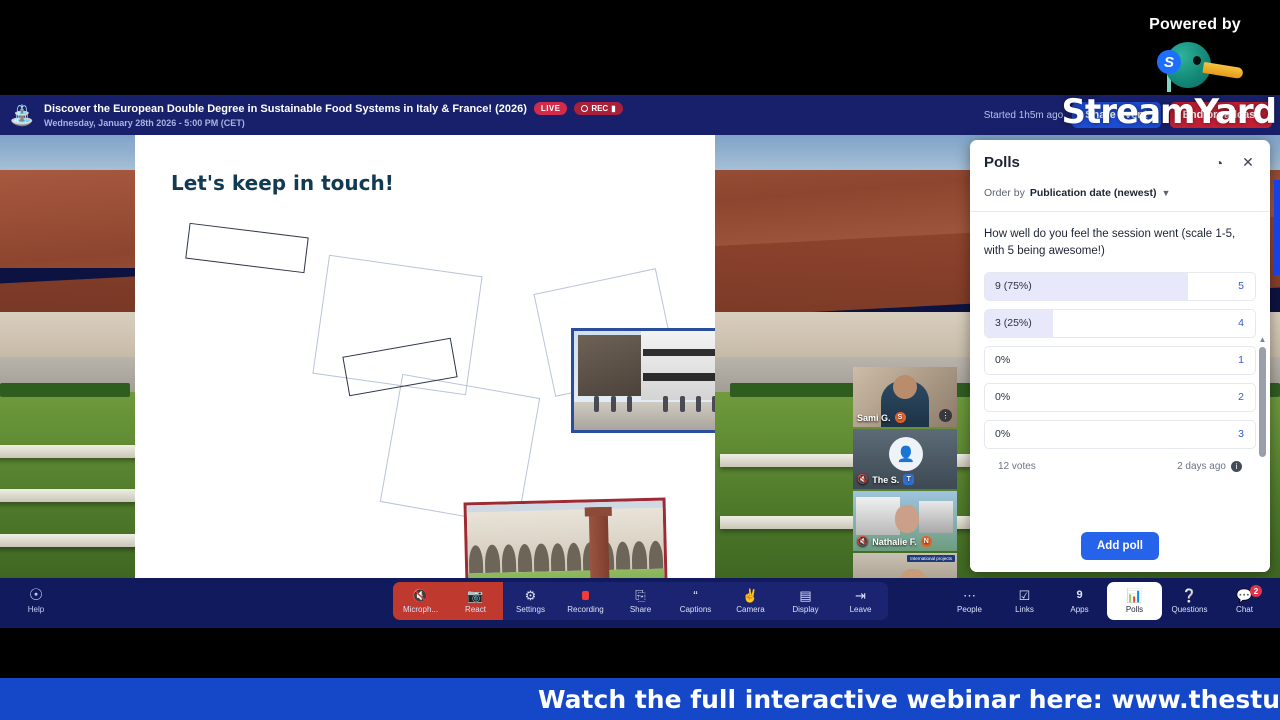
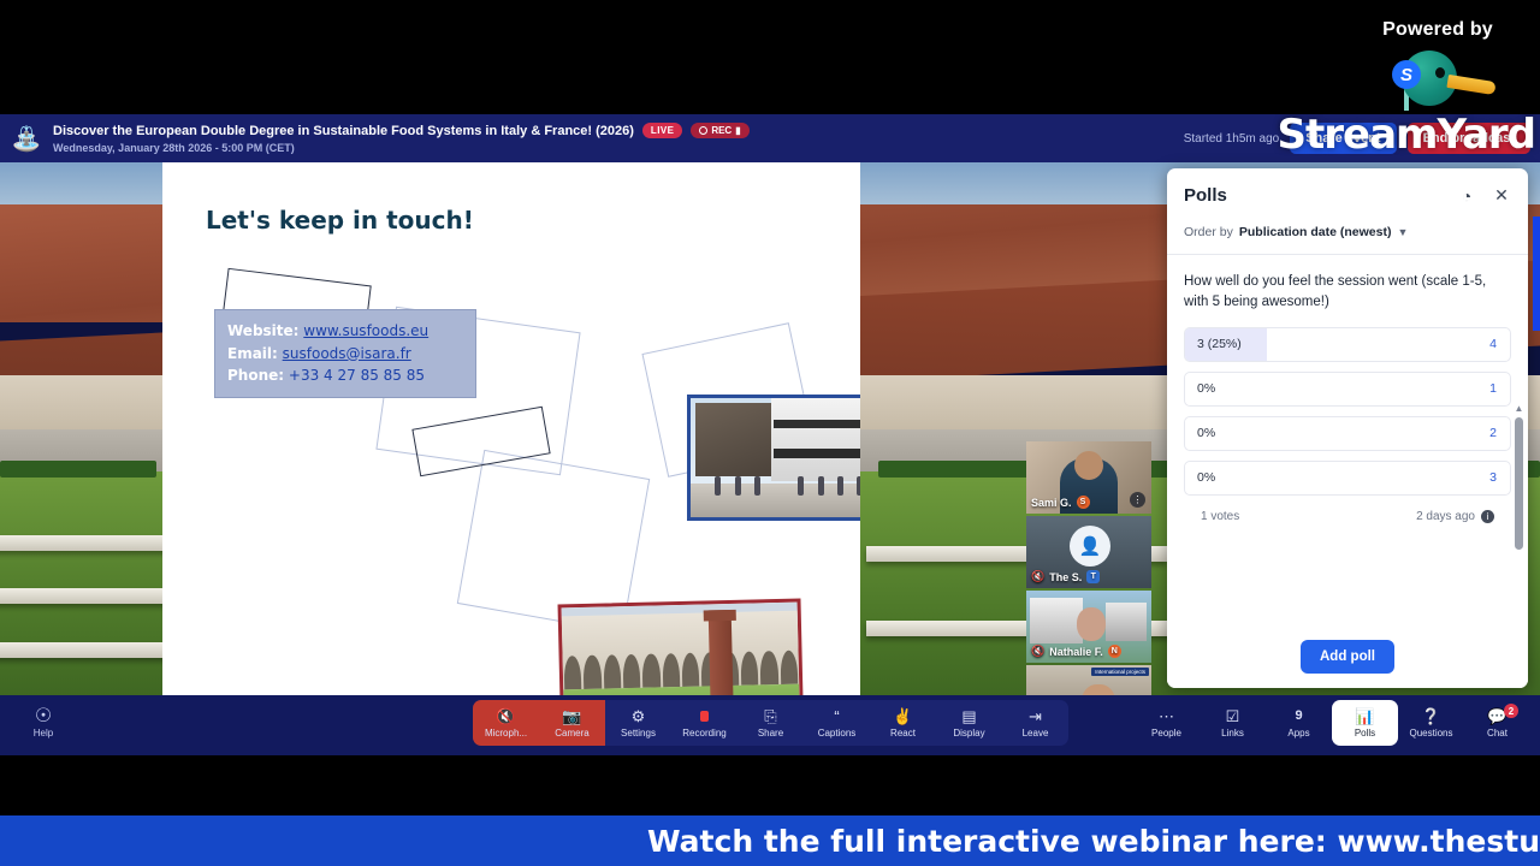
  Powered by
  S
  ⛲
  Discover the European Double Degree in Sustainable Food Systems in Italy & France! (2026)
  LIVE
  REC
  ▮
  Wednesday, January 28th 2026 - 5:00 PM (CET)
  Started 1h5m ago
  Share event
  End broadcast
  StreamYard
  Let's keep in touch!
+ Website: www.susfoods.eu
+ Email: susfoods@isara.fr
+ Phone: +33 4 27 85 85 85
  Sami G.
  ⋮
  👤
  🔇
  The S.
  🔇
  Nathalie F.
  Polls
  ◔
  ✕
  Order by
  Publication date (newest)
  ▼
  How well do you feel the session went (scale 1-5, with 5 being awesome!)
- 9 (75%)
- 5
  3 (25%)
  4
  0%
  1
  0%
  2
  0%
  3
- 12 votes
+ 1 votes
  2 days ago
  i
  Add poll
  ▲
  ☉
  Help
  🔇
  Microph...
  📷
- React
+ Camera
  ⚙
  Settings
  Recording
  ⎘
  Share
  “
  Captions
  ✌
- Camera
+ React
  ▤
  Display
  ⇥
  Leave
  ⋯
  People
  ☑
  Links
  9
  Apps
  📊
  Polls
  ❔
  Questions
  💬
  Chat
  2
  Watch the full interactive webinar here: www.thestu
